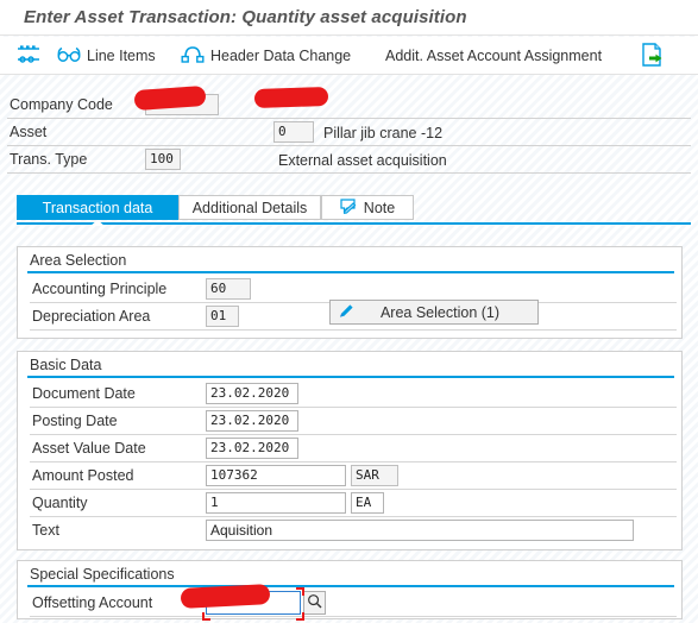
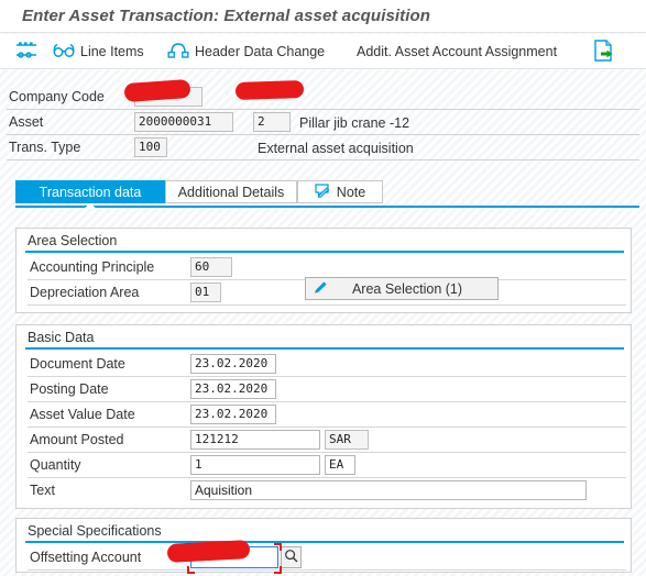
- Enter Asset Transaction: Quantity asset acquisition
+ Enter Asset Transaction: External asset acquisition
  Line Items
  Header Data Change
  Addit. Asset Account Assignment
  Company Code
  Asset
+ 2000000031
- 0
+ 2
  Pillar jib crane -12
  Trans. Type
  100
  External asset acquisition
  Transaction data
  Additional Details
  Note
  Area Selection
  Accounting Principle
  60
  Depreciation Area
  01
  Area Selection (1)
  Basic Data
  Document Date
  23.02.2020
  Posting Date
  23.02.2020
  Asset Value Date
  23.02.2020
  Amount Posted
- 107362
+ 121212
  SAR
  Quantity
  1
  EA
  Text
  Aquisition
  Special Specifications
  Offsetting Account
